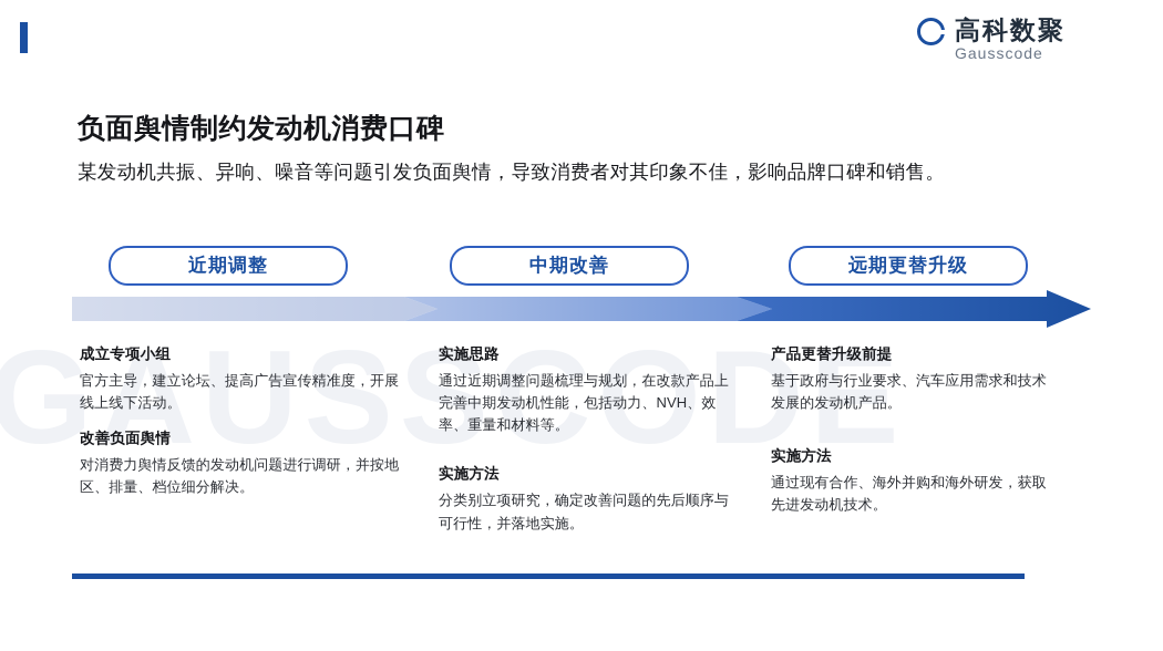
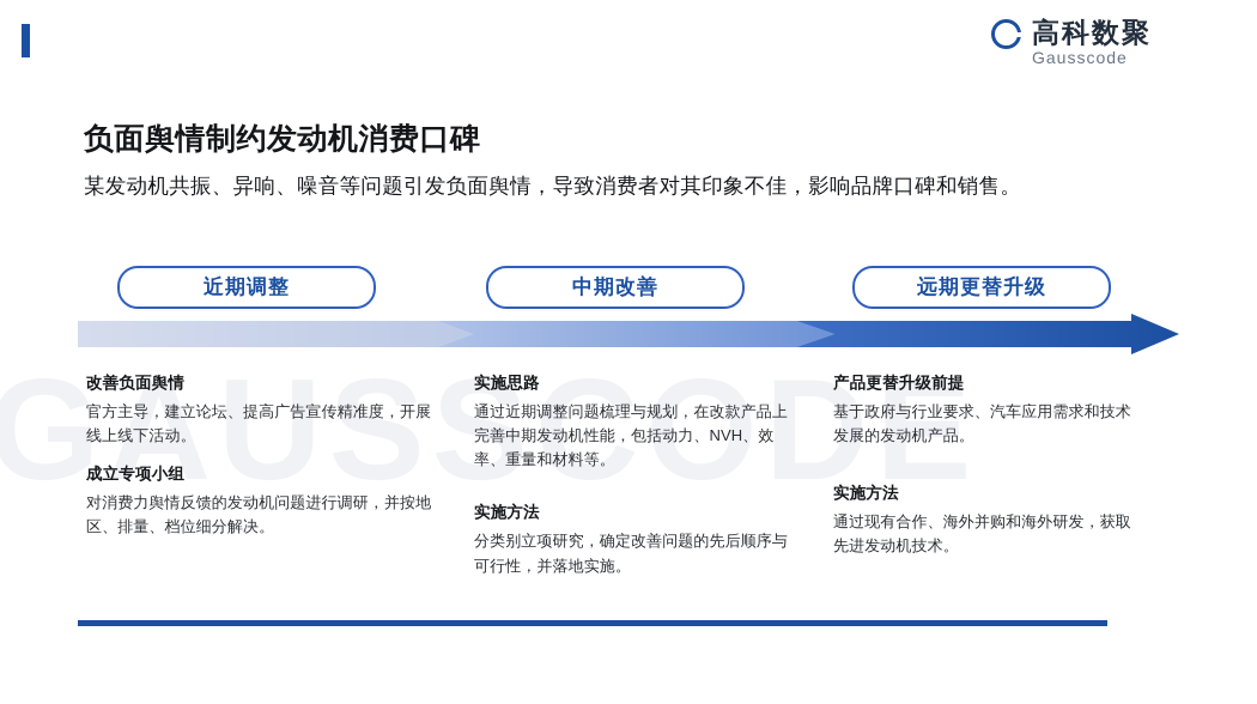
  GAUSSCODE
  高科数聚
  Gausscode
  负面舆情制约发动机消费口碑
  某发动机共振、异响、噪音等问题引发负面舆情，导致消费者对其印象不佳，影响品牌口碑和销售。
  近期调整
  中期改善
  远期更替升级
- 成立专项小组
+ 改善负面舆情
  官方主导，建立论坛、提高广告宣传精准度，开展线上线下活动。
- 改善负面舆情
+ 成立专项小组
  对消费力舆情反馈的发动机问题进行调研，并按地区、排量、档位细分解决。
  实施思路
  通过近期调整问题梳理与规划，在改款产品上完善中期发动机性能，包括动力、NVH、效率、重量和材料等。
  实施方法
  分类别立项研究，确定改善问题的先后顺序与可行性，并落地实施。
  产品更替升级前提
  基于政府与行业要求、汽车应用需求和技术发展的发动机产品。
  实施方法
  通过现有合作、海外并购和海外研发，获取先进发动机技术。
